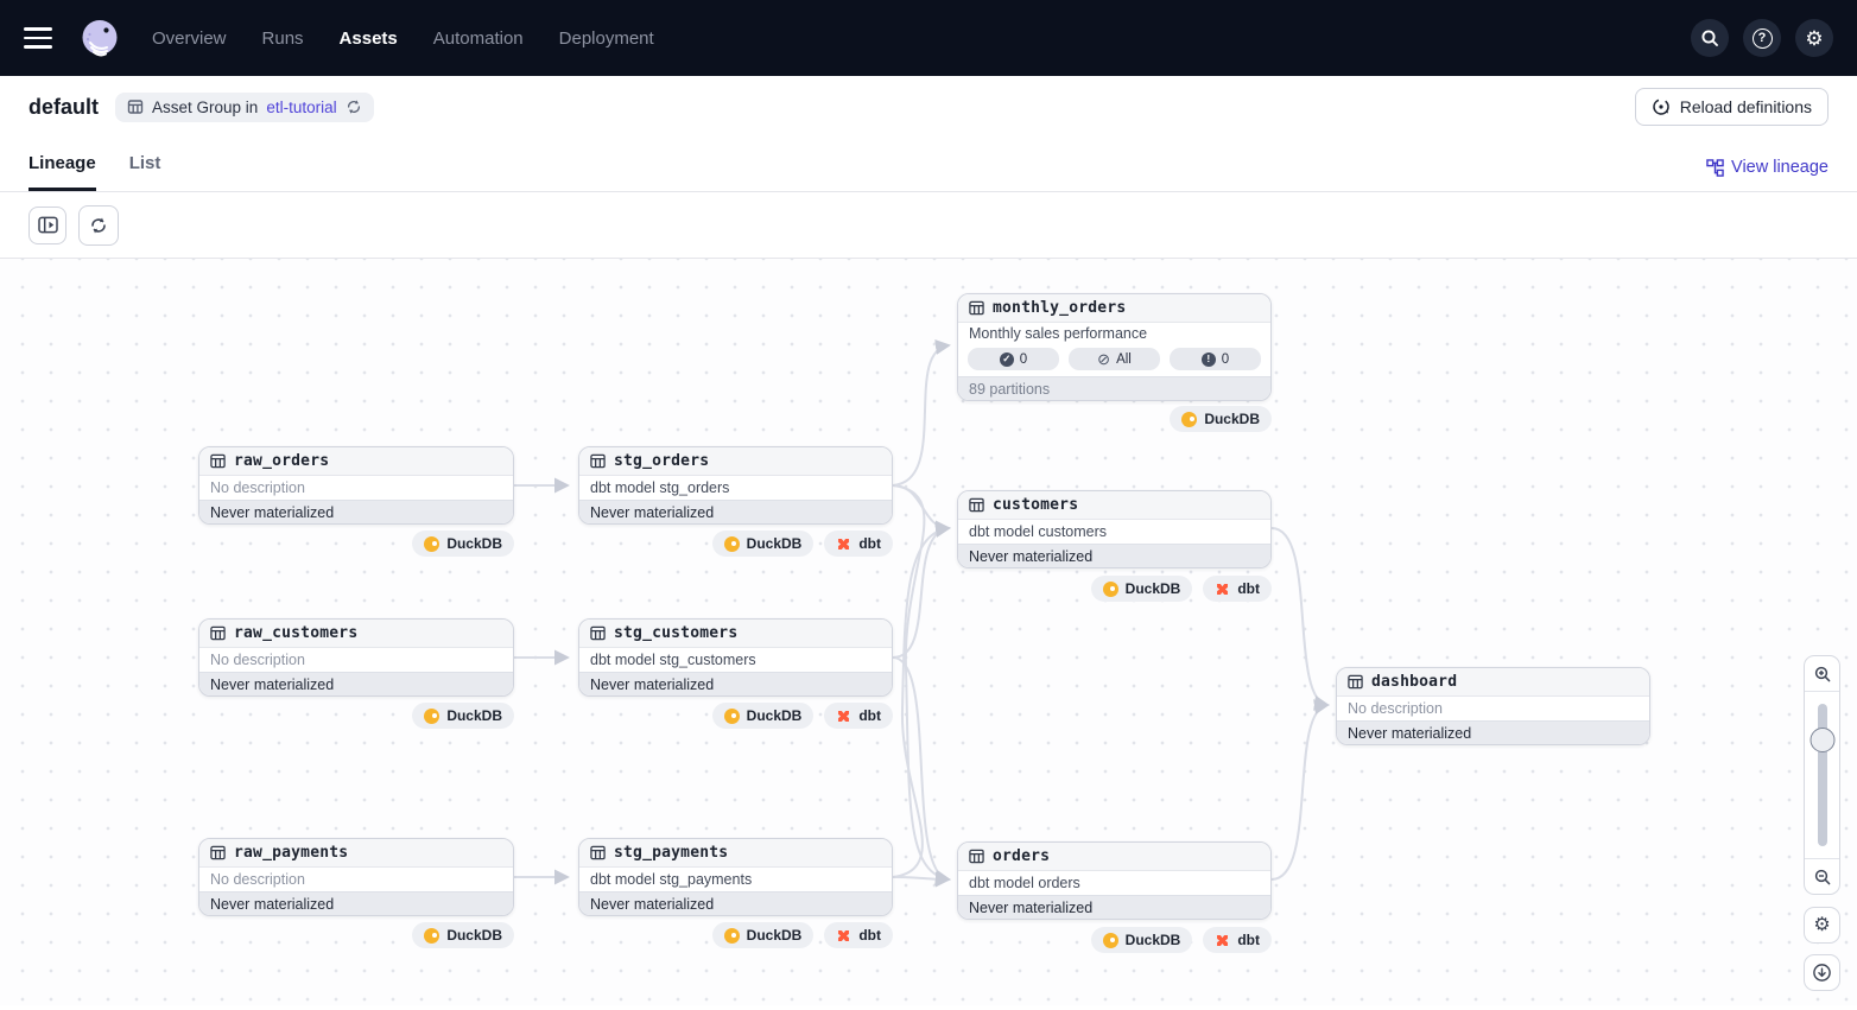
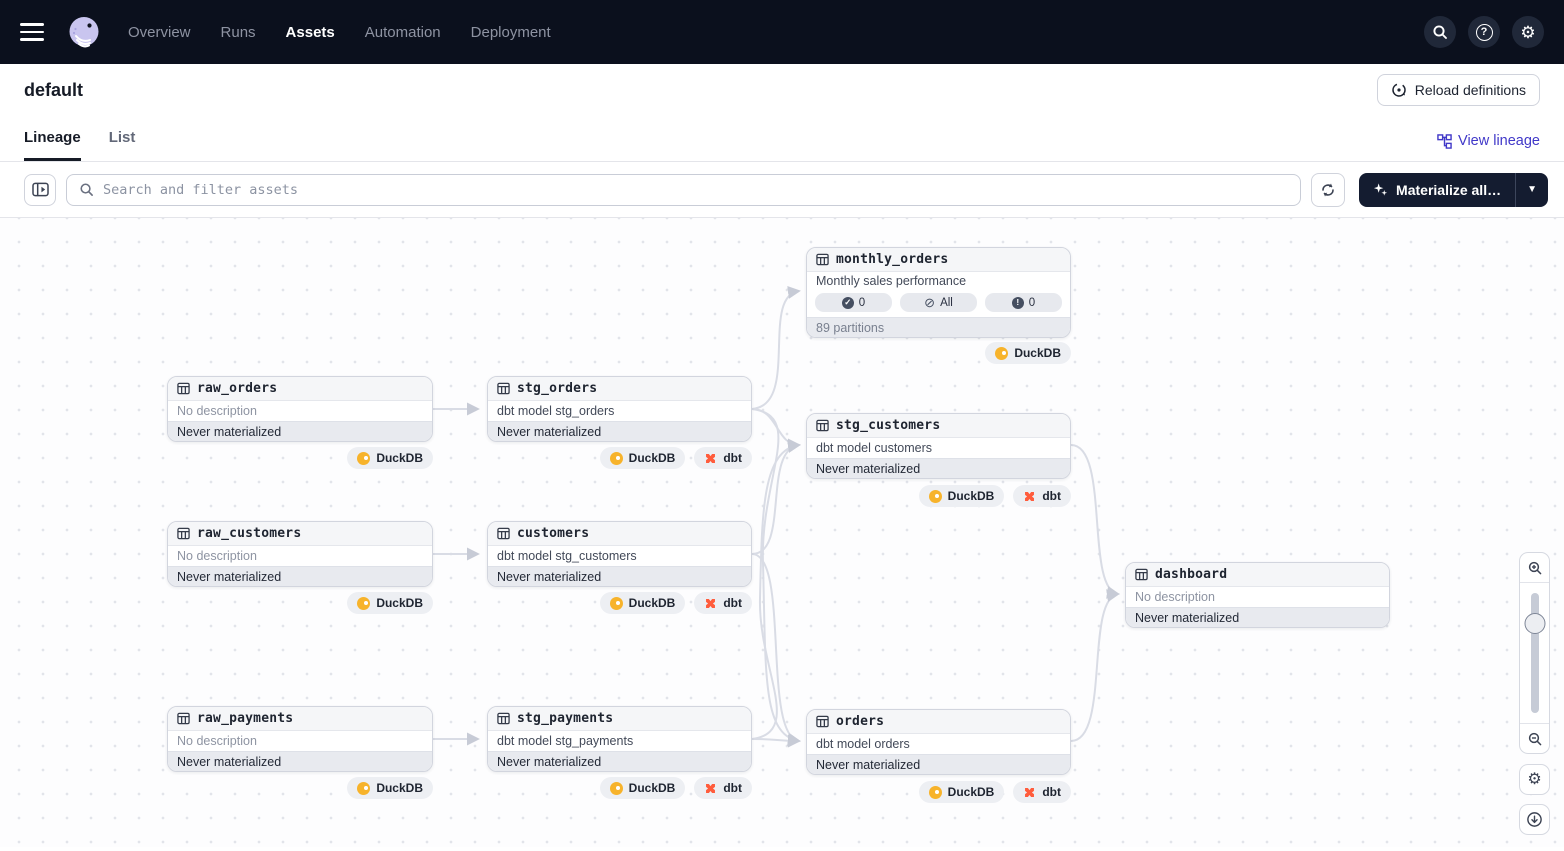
  Overview
  Runs
  Assets
  Automation
  Deployment
  ?
  ⚙
  default
- Asset Group in
- etl-tutorial
  Reload definitions
  Lineage
  List
  View lineage
+ Search and filter assets
+ Materialize all…
+ ▼
  monthly_orders
  Monthly sales performance
  ✓
  0
  ⊘
  All
  !
  0
  89 partitions
  raw_orders
  No description
  Never materialized
  stg_orders
  dbt model stg_orders
  Never materialized
- customers
+ stg_customers
  dbt model customers
  Never materialized
  raw_customers
  No description
  Never materialized
- stg_customers
+ customers
  dbt model stg_customers
  Never materialized
  dashboard
  No description
  Never materialized
  raw_payments
  No description
  Never materialized
  stg_payments
  dbt model stg_payments
  Never materialized
  orders
  dbt model orders
  Never materialized
  DuckDB
  DuckDB
  DuckDB
  dbt
  DuckDB
  dbt
  DuckDB
  DuckDB
  dbt
  DuckDB
  DuckDB
  dbt
  DuckDB
  dbt
  ⚙
